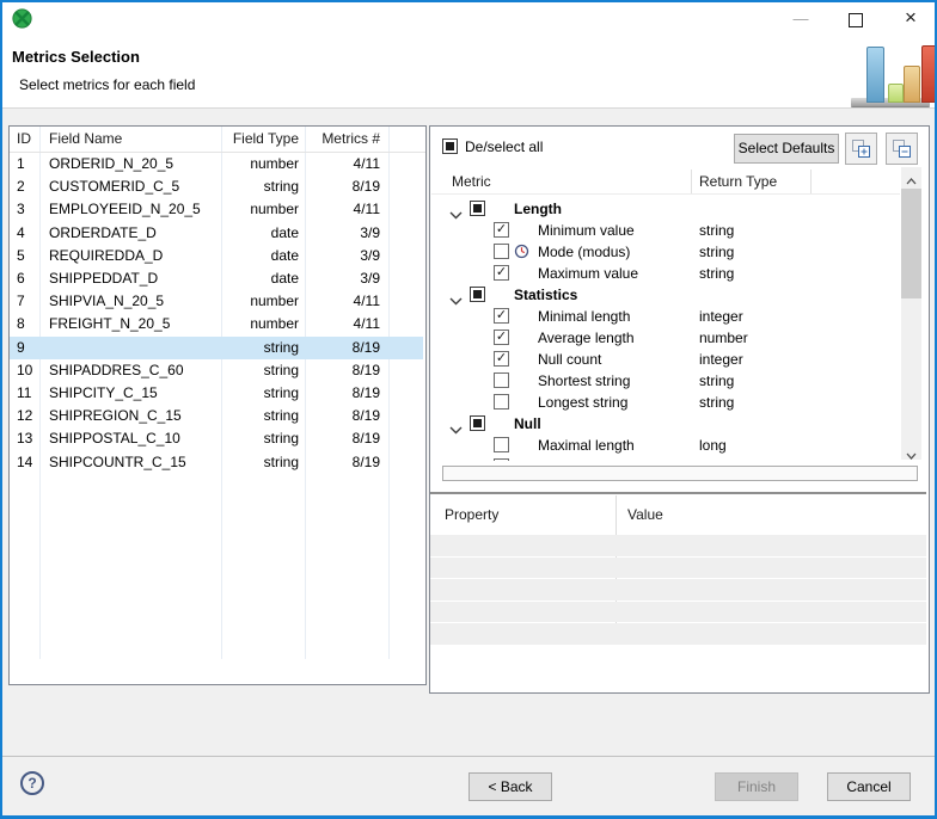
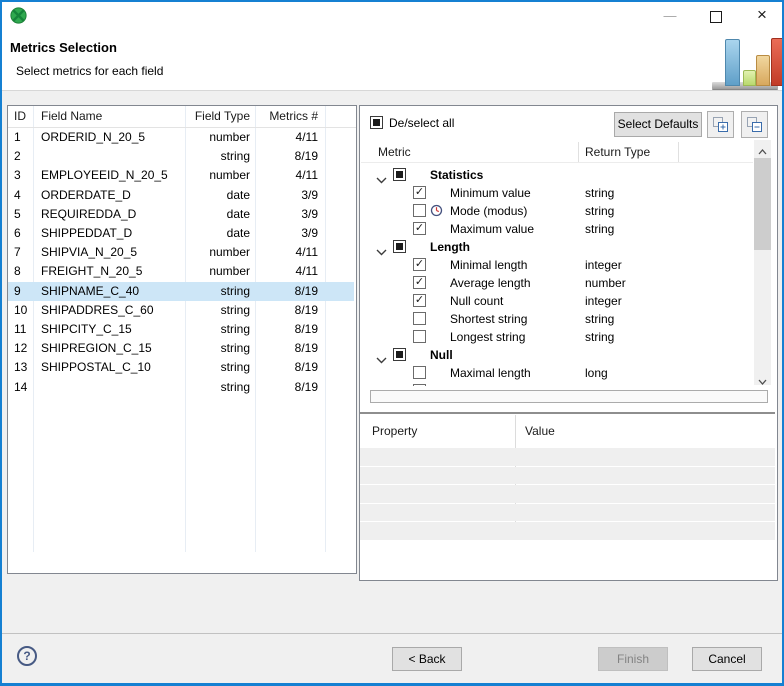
  —
  ×
  Metrics Selection
  Select metrics for each field
  ID
  Field Name
  Field Type
  Metrics #
  1
  ORDERID_N_20_5
  number
  4/11
  2
- CUSTOMERID_C_5
  string
  8/19
  3
  EMPLOYEEID_N_20_5
  number
  4/11
  4
  ORDERDATE_D
  date
  3/9
  5
  REQUIREDDA_D
  date
  3/9
  6
  SHIPPEDDAT_D
  date
  3/9
  7
  SHIPVIA_N_20_5
  number
  4/11
  8
  FREIGHT_N_20_5
  number
  4/11
  9
+ SHIPNAME_C_40
  string
  8/19
  10
  SHIPADDRES_C_60
  string
  8/19
  11
  SHIPCITY_C_15
  string
  8/19
  12
  SHIPREGION_C_15
  string
  8/19
  13
  SHIPPOSTAL_C_10
  string
  8/19
  14
- SHIPCOUNTR_C_15
  string
  8/19
  De/select all
  Select Defaults
  Metric
  Return Type
- Length
+ Statistics
  ✓
  Minimum value
  string
  Mode (modus)
  string
  ✓
  Maximum value
  string
- Statistics
+ Length
  ✓
  Minimal length
  integer
  ✓
  Average length
  number
  ✓
  Null count
  integer
  Shortest string
  string
  Longest string
  string
  Null
  Maximal length
  long
  Property
  Value
  ?
  < Back
  Finish
  Cancel
